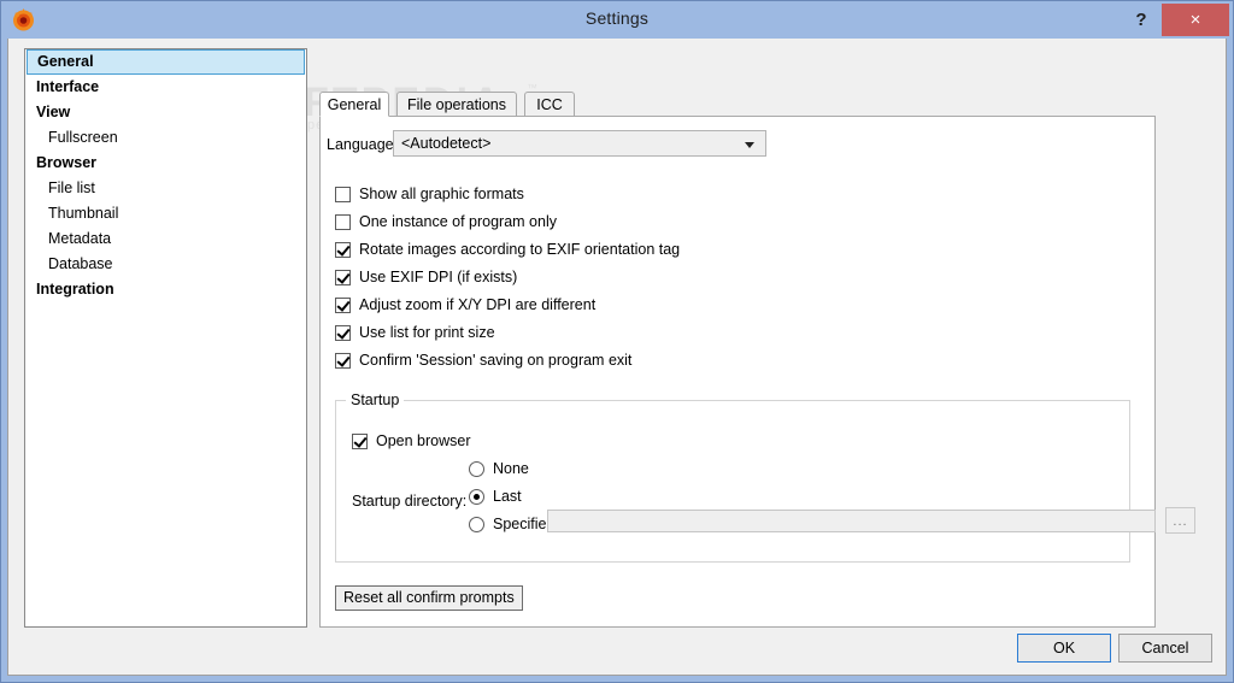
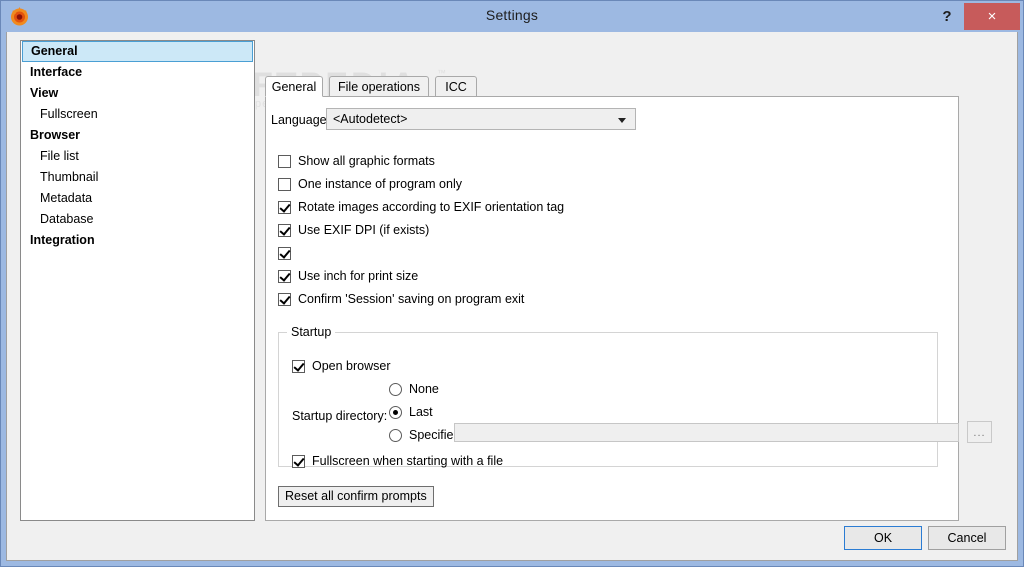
  Settings
  ?
  ×
  ™
  General
  Interface
  View
  Fullscreen
  Browser
  File list
  Thumbnail
  Metadata
  Database
  Integration
  General
  File operations
  ICC
  Language
  <Autodetect>
  Show all graphic formats
  One instance of program only
  Rotate images according to EXIF orientation tag
  Use EXIF DPI (if exists)
- Adjust zoom if X/Y DPI are different
- Use list for print size
+ Use inch for print size
  Confirm 'Session' saving on program exit
  Startup
  Open browser
  Startup directory:
  None
  Last
  Specifie
  ...
+ Fullscreen when starting with a file
  Reset all confirm prompts
  OK
  Cancel
